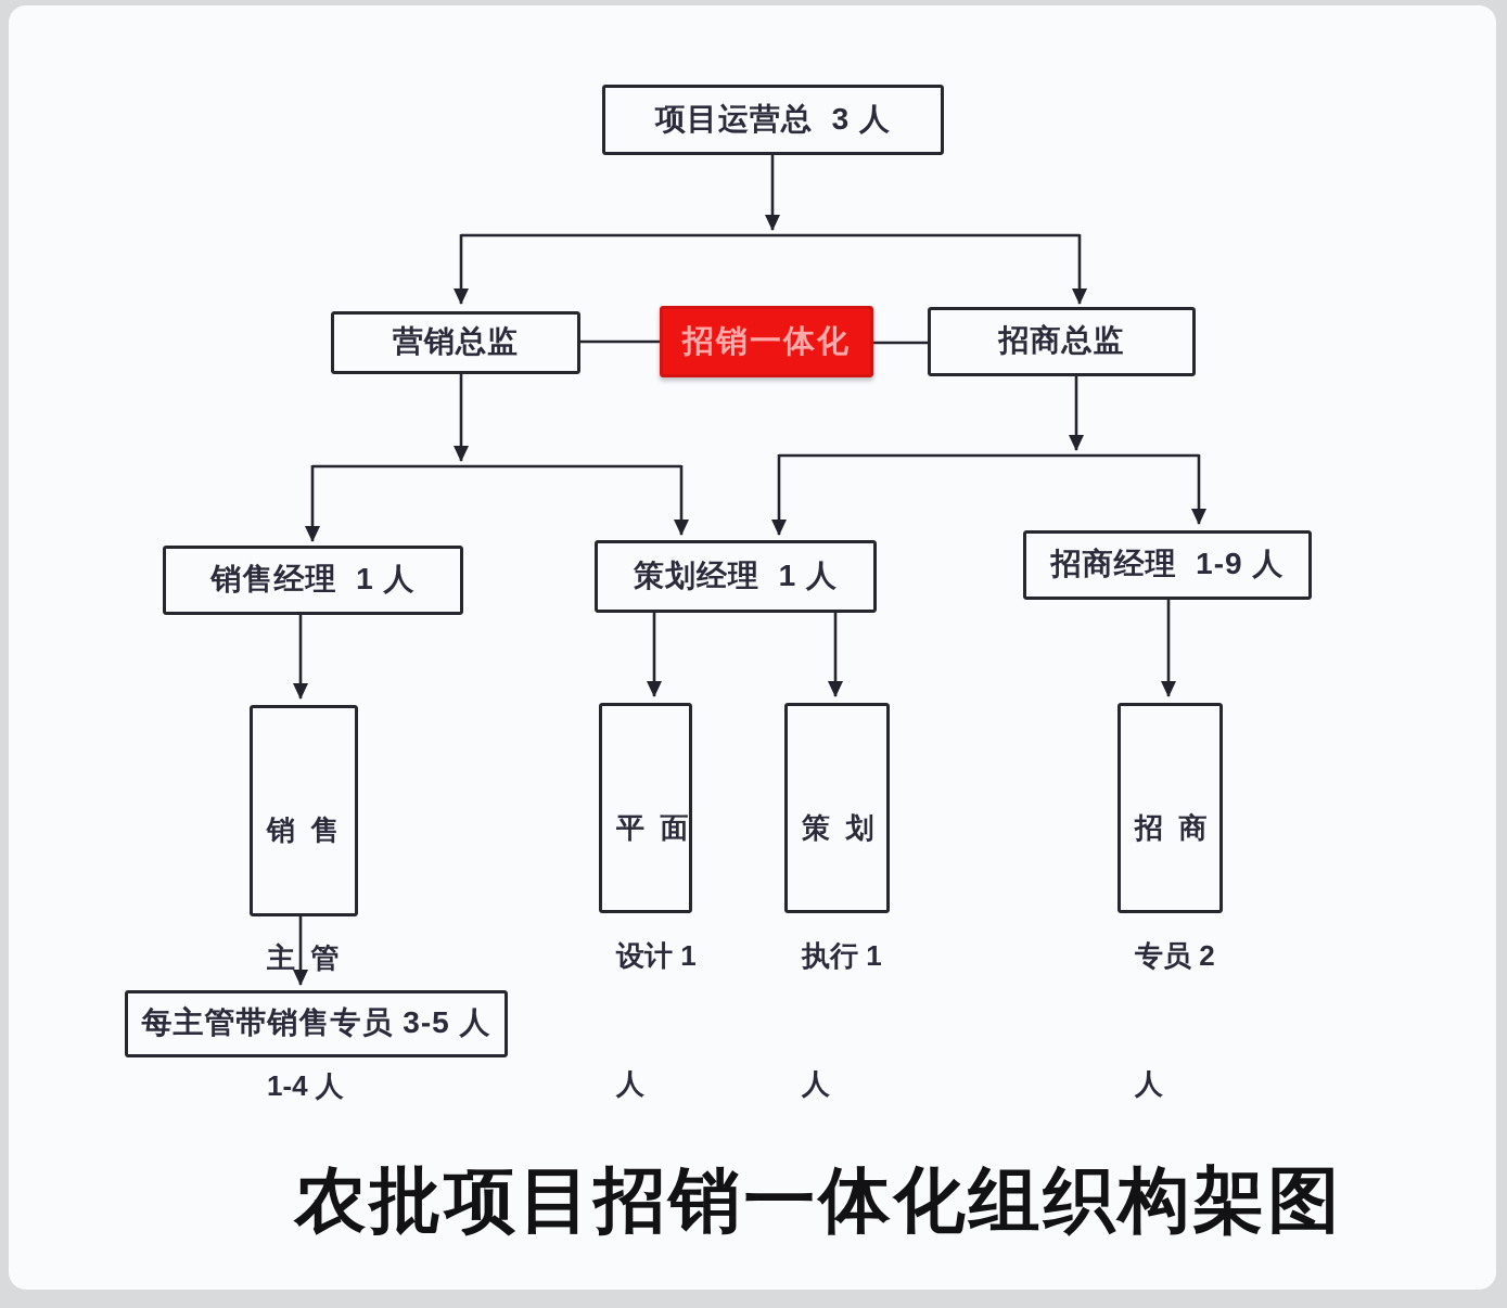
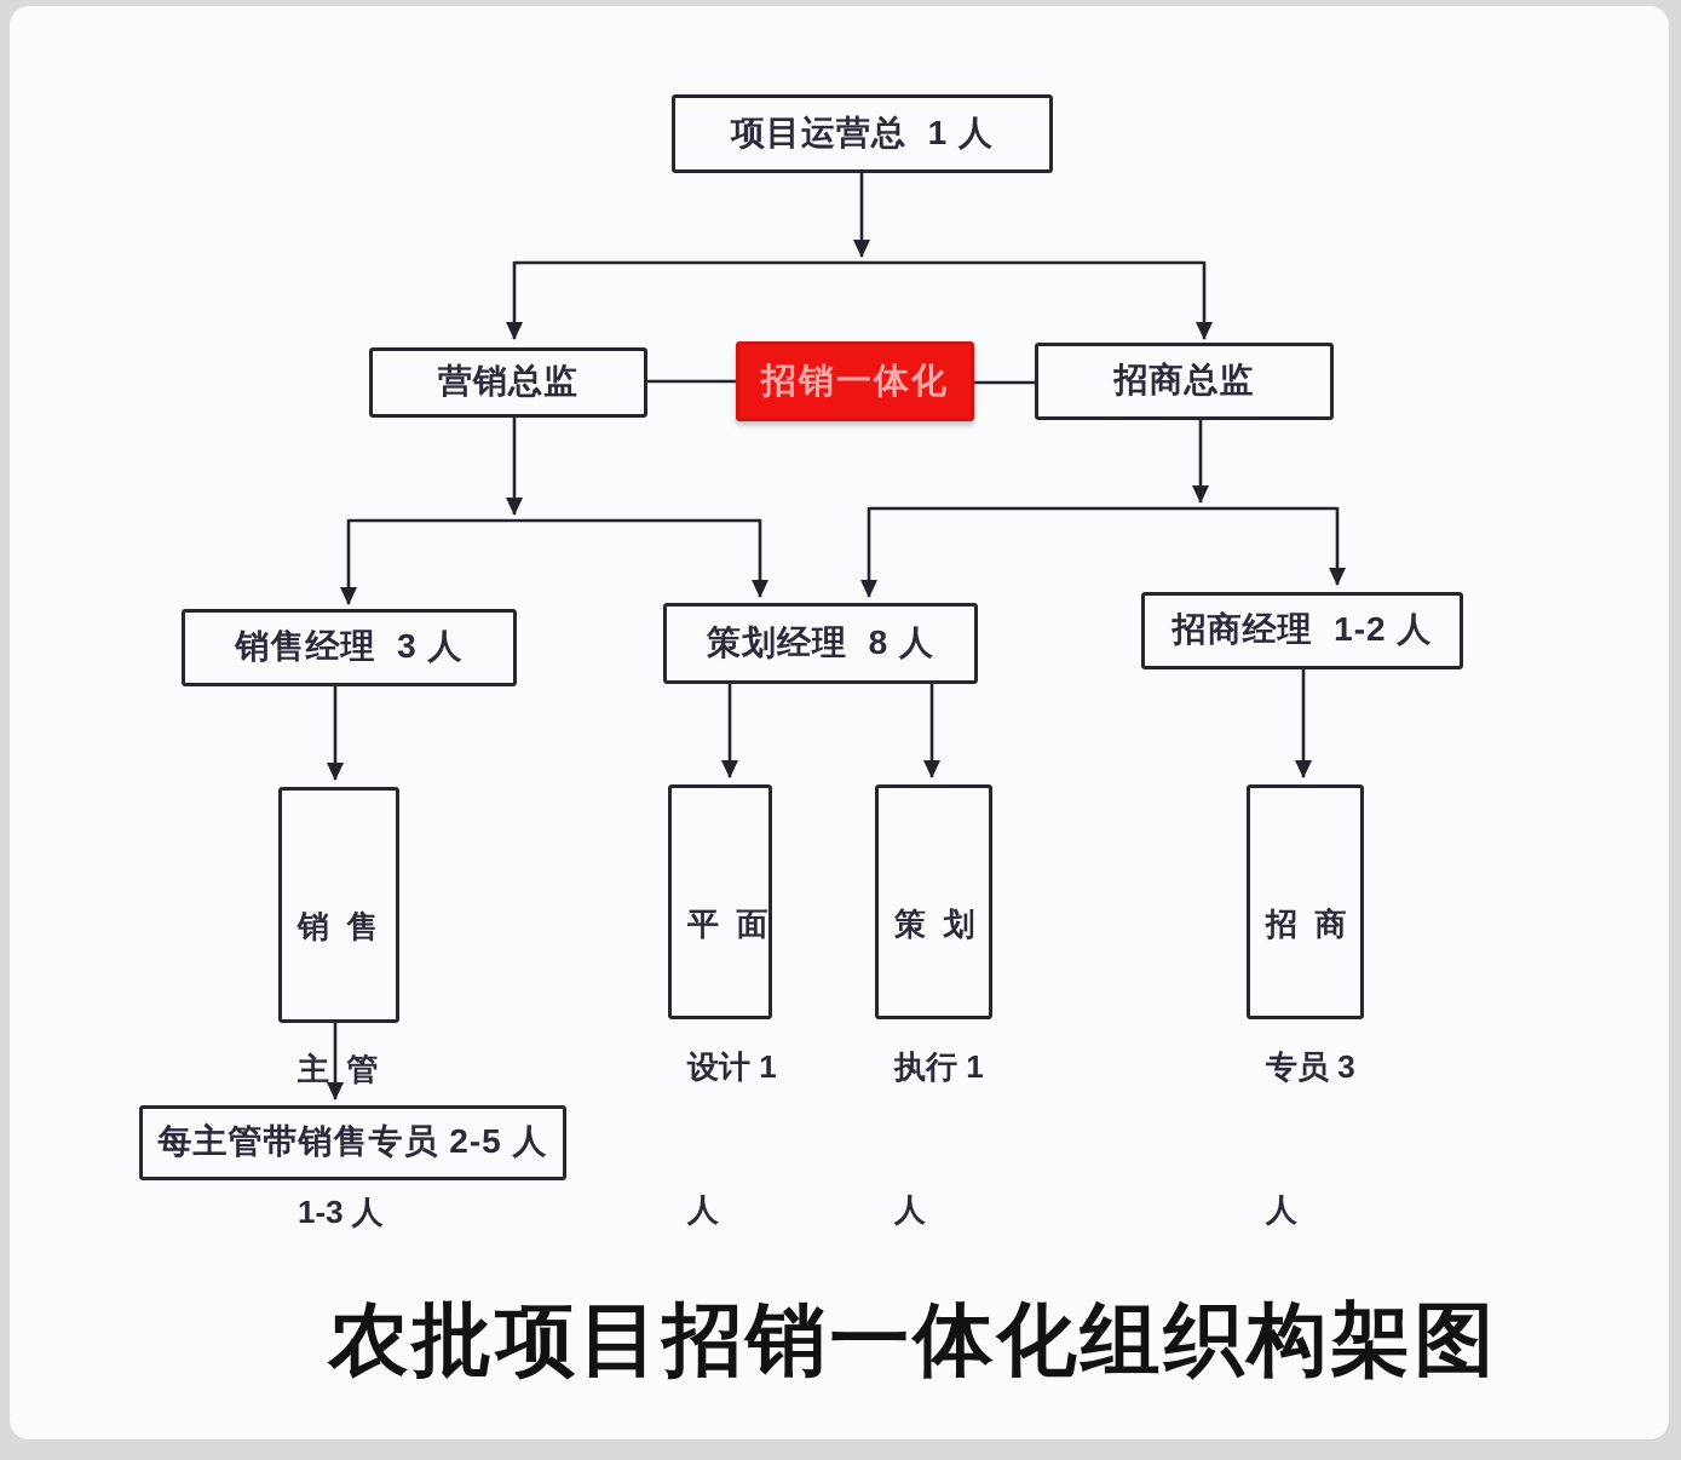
- 项目运营总 3 人
+ 项目运营总 1 人
  营销总监
  招销一体化
  招商总监
- 销售经理 1 人
+ 销售经理 3 人
- 策划经理 1 人
+ 策划经理 8 人
- 招商经理 1-9 人
+ 招商经理 1-2 人
  销 售
  主 管
- 1-4 人
+ 1-3 人
  平 面
  设计 1
  人
  策 划
  执行 1
  人
  招 商
- 专员 2
+ 专员 3
  人
- 每主管带销售专员 3-5 人
+ 每主管带销售专员 2-5 人
  农批项目招销一体化组织构架图
